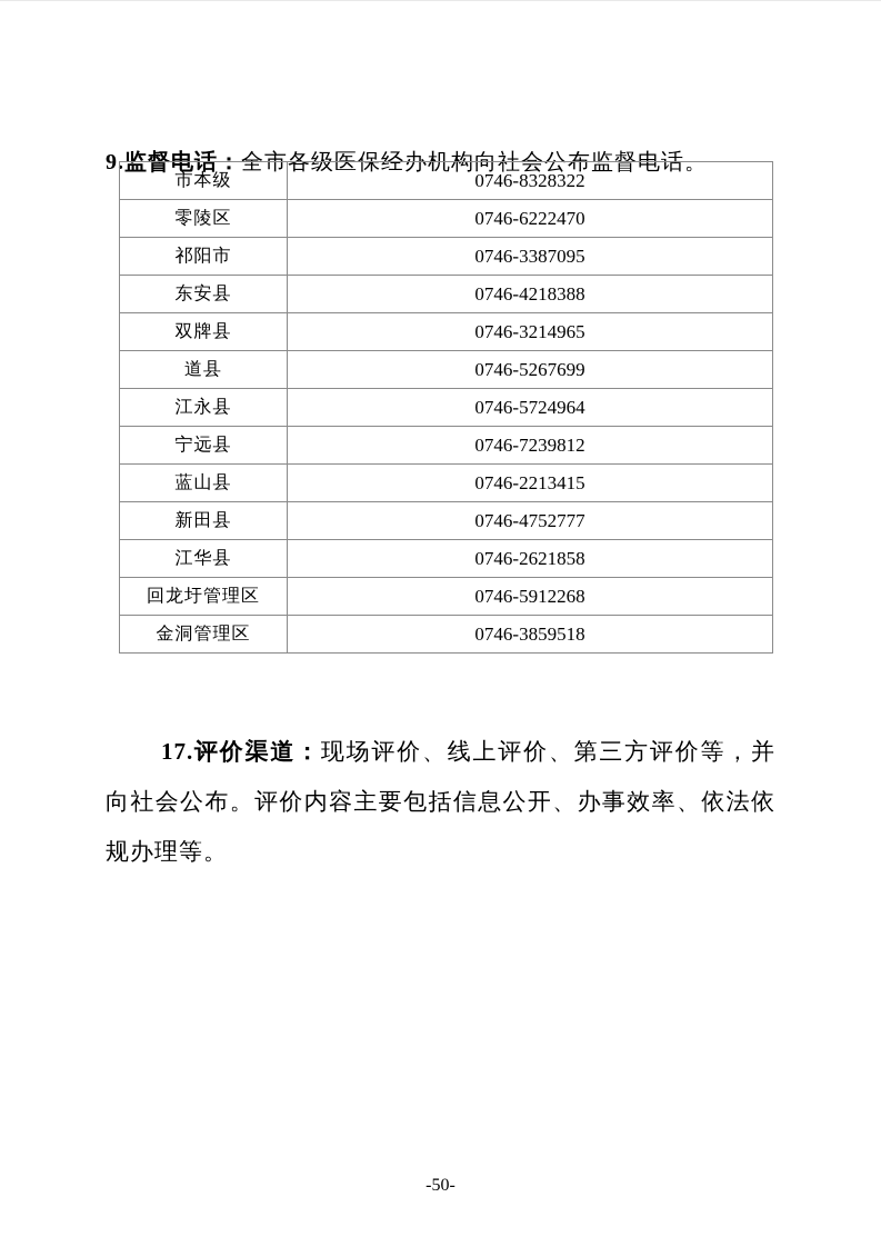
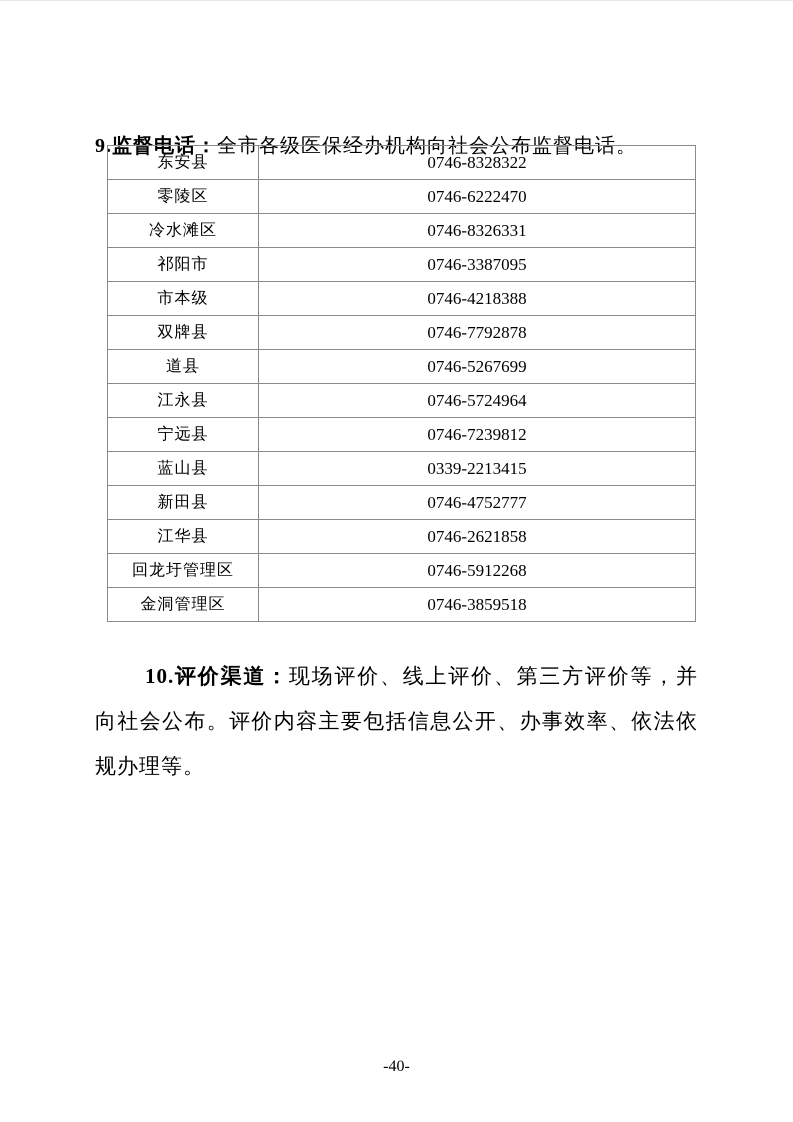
  9.监督电话：全市各级医保经办机构向社会公布监督电话。
- 市本级	0746-8328322
+ 东安县	0746-8328322
  零陵区	0746-6222470
+ 冷水滩区	0746-8326331
  祁阳市	0746-3387095
- 东安县	0746-4218388
+ 市本级	0746-4218388
- 双牌县	0746-3214965
+ 双牌县	0746-7792878
  道县	0746-5267699
  江永县	0746-5724964
  宁远县	0746-7239812
- 蓝山县	0746-2213415
+ 蓝山县	0339-2213415
  新田县	0746-4752777
  江华县	0746-2621858
  回龙圩管理区	0746-5912268
  金洞管理区	0746-3859518
- 17.评价渠道：现场评价、线上评价、第三方评价等，并向社会公布。评价内容主要包括信息公开、办事效率、依法依规办理等。
+ 10.评价渠道：现场评价、线上评价、第三方评价等，并向社会公布。评价内容主要包括信息公开、办事效率、依法依规办理等。
- -50-
+ -40-
